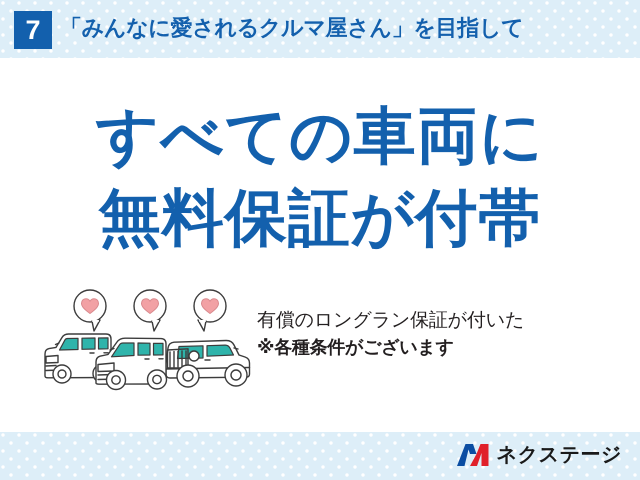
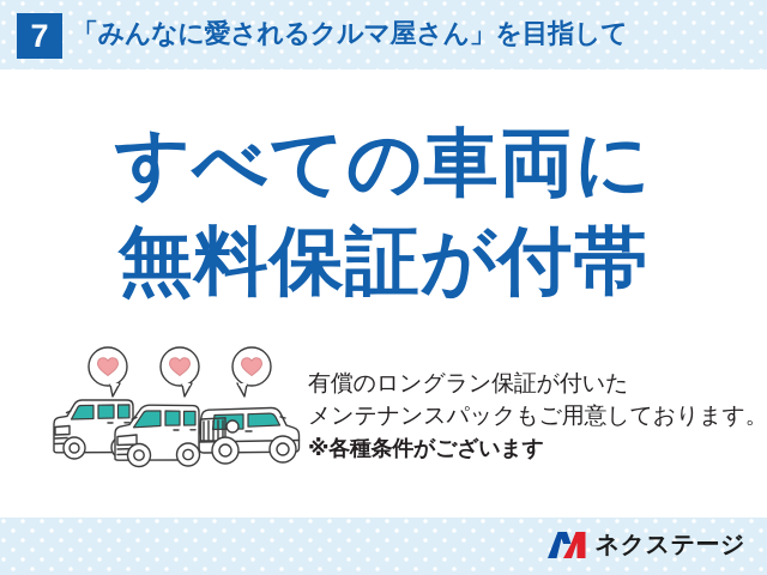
  7
  「みんなに愛されるクルマ屋さん」を目指して
  すべての車両に
  無料保証が付帯
  有償のロングラン保証が付いた
+ メンテナンスパックもご用意しております。
  ※各種条件がございます
  ネクステージ
